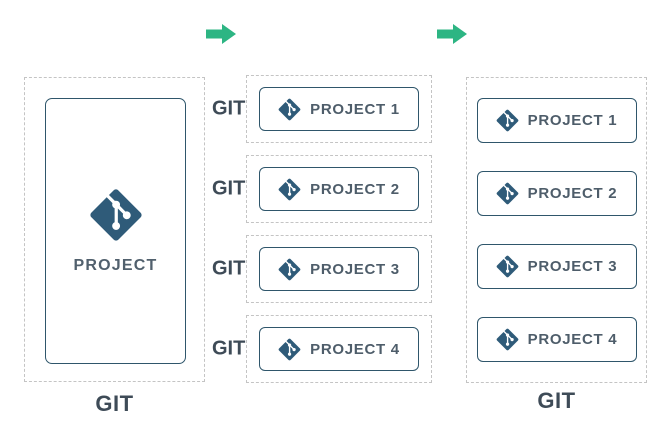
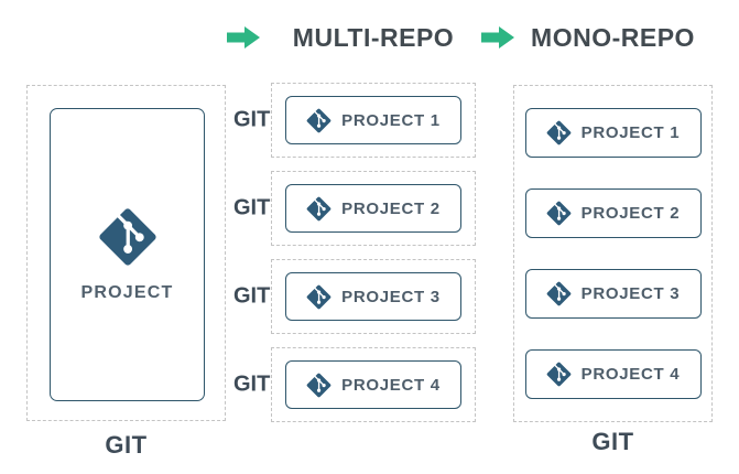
+ MULTI-REPO
+ MONO-REPO
  PROJECT
  GIT
  GIT
  PROJECT 1
  GIT
  PROJECT 2
  GIT
  PROJECT 3
  GIT
  PROJECT 4
  PROJECT 1
  PROJECT 2
  PROJECT 3
  PROJECT 4
  GIT
